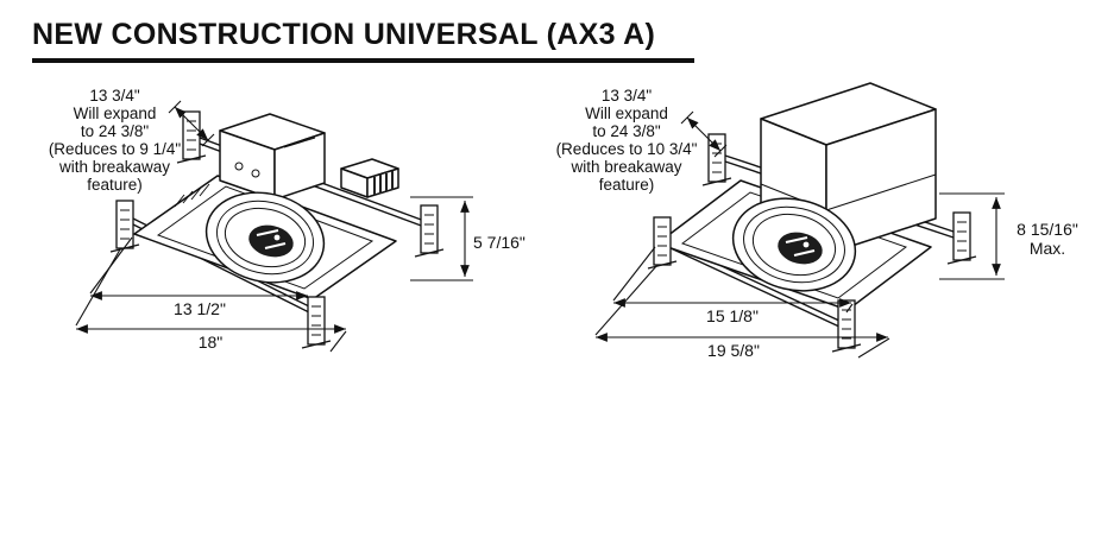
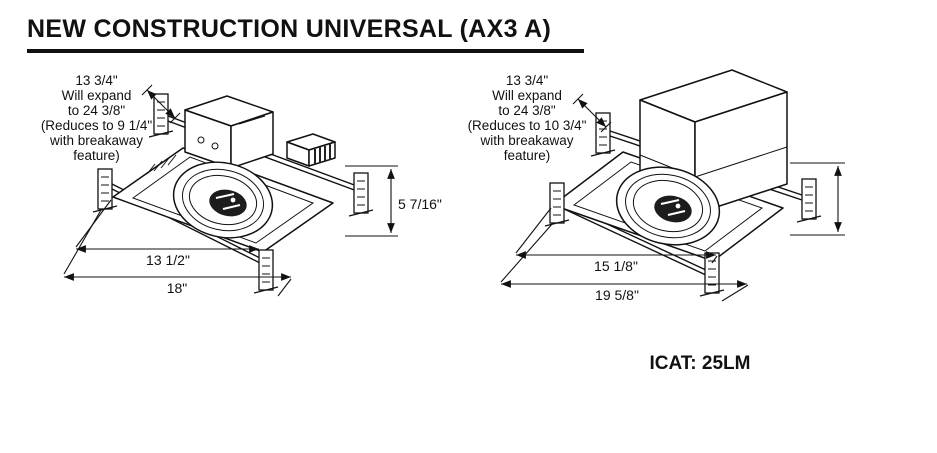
  NEW CONSTRUCTION UNIVERSAL (AX3 A)
  13 3/4"
  Will expand
  to 24 3/8"
  (Reduces to 9 1/4"
  with breakaway
  feature)
  13 3/4"
  Will expand
  to 24 3/8"
  (Reduces to 10 3/4"
  with breakaway
  feature)
  5 7/16"
- 8 15/16"
- Max.
  13 1/2"
  18"
  15 1/8"
  19 5/8"
+ ICAT: 25LM
